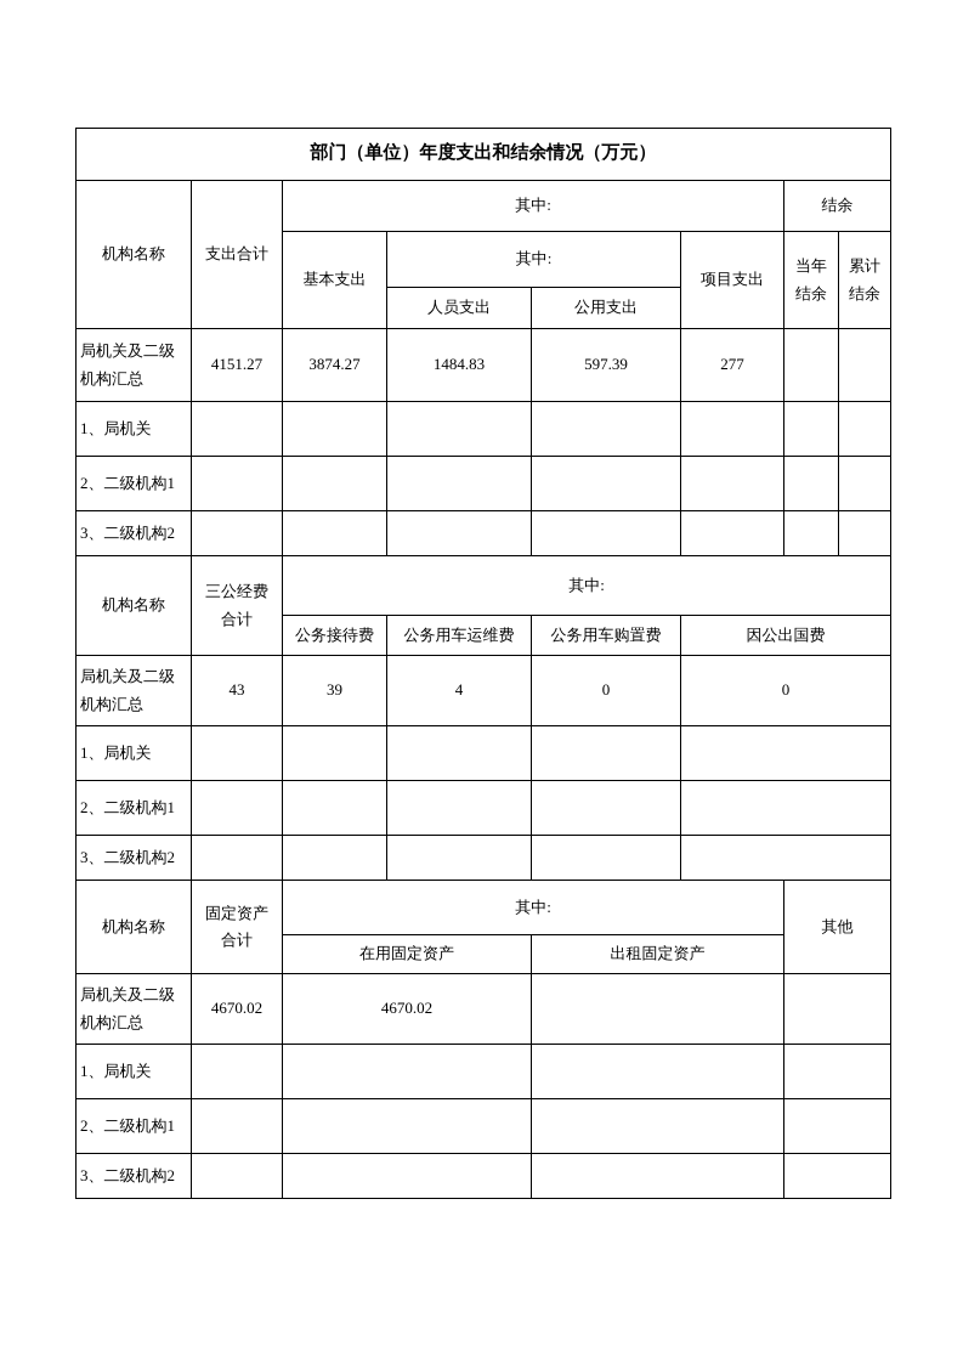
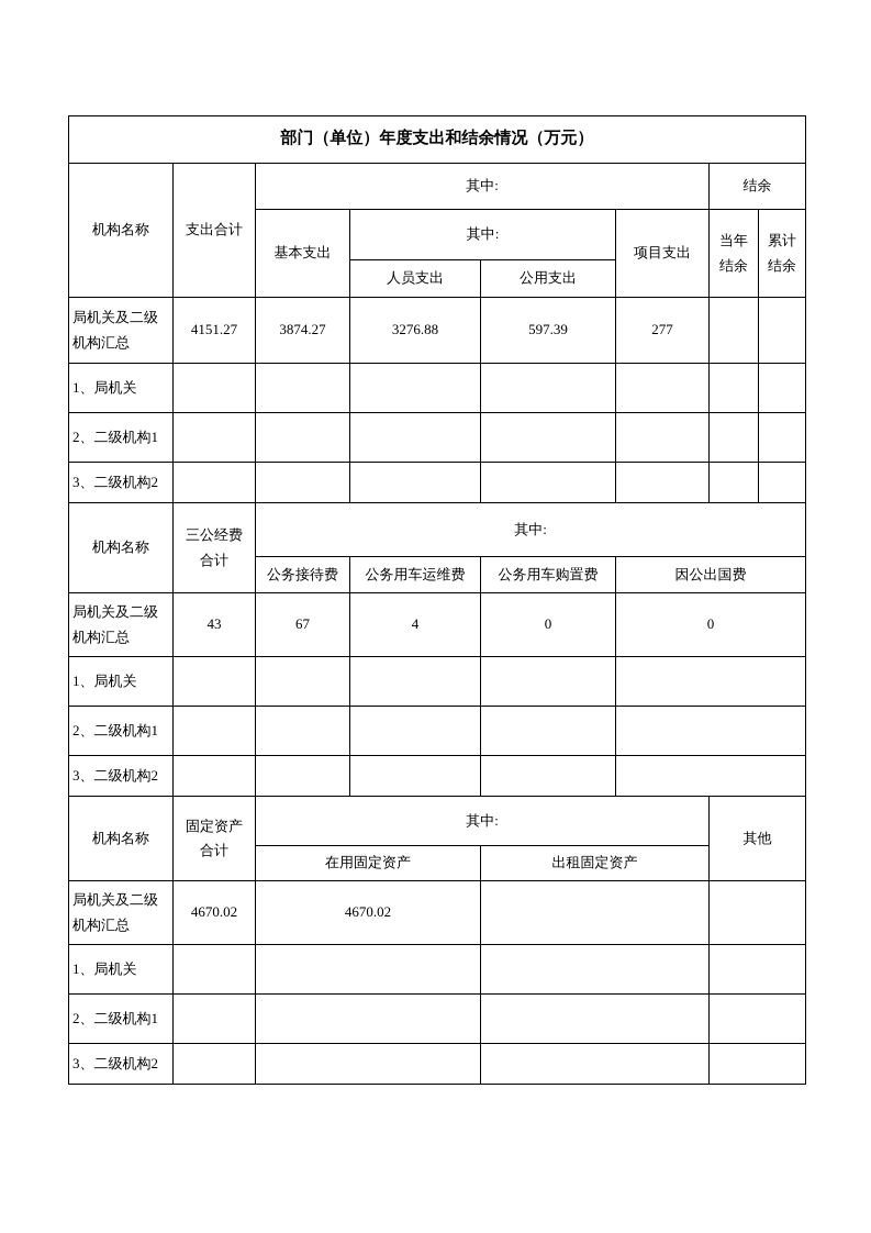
  部门（单位）年度支出和结余情况（万元）
  机构名称	支出合计	其中:	结余
  基本支出	其中:	项目支出	当年 结余	累计 结余
  人员支出	公用支出
- 局机关及二级机构汇总	4151.27	3874.27	1484.83	597.39	277
+ 局机关及二级机构汇总	4151.27	3874.27	3276.88	597.39	277
  1、局机关
  2、二级机构1
  3、二级机构2
  机构名称	三公经费 合计	其中:
  公务接待费	公务用车运维费	公务用车购置费	因公出国费
- 局机关及二级机构汇总	43	39	4	0	0
+ 局机关及二级机构汇总	43	67	4	0	0
  1、局机关
  2、二级机构1
  3、二级机构2
  机构名称	固定资产 合计	其中:	其他
  在用固定资产	出租固定资产
  局机关及二级机构汇总	4670.02	4670.02
  1、局机关
  2、二级机构1
  3、二级机构2
